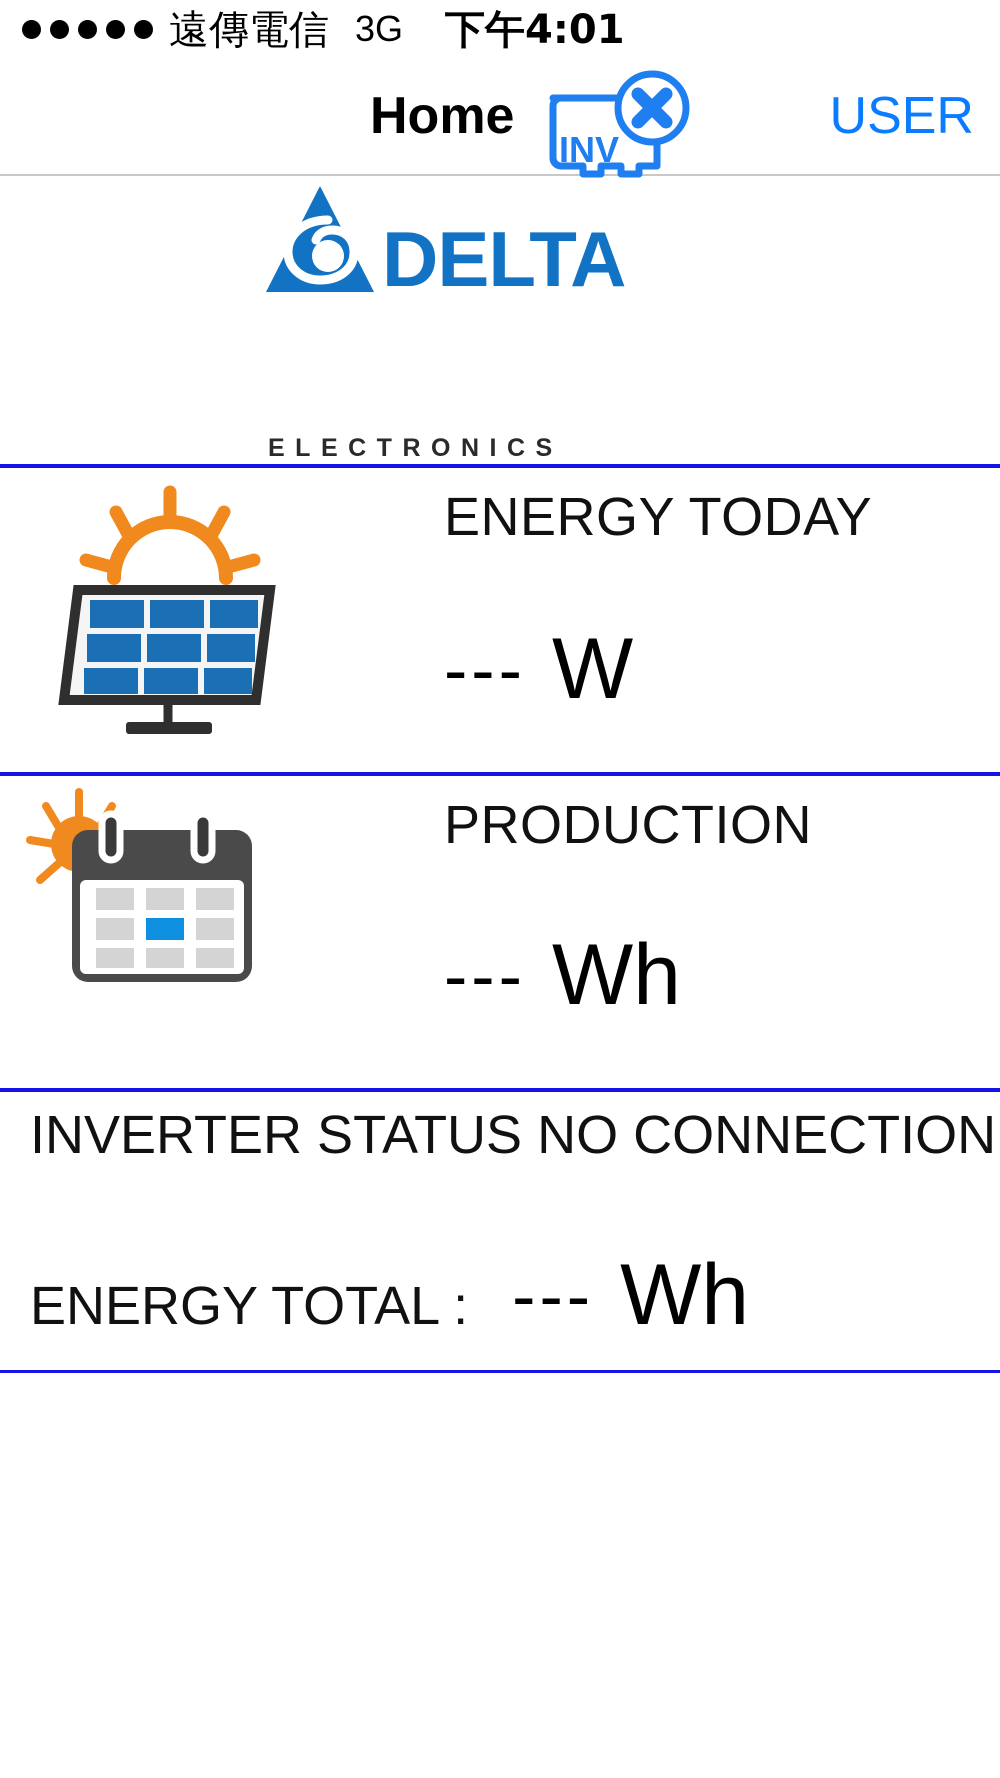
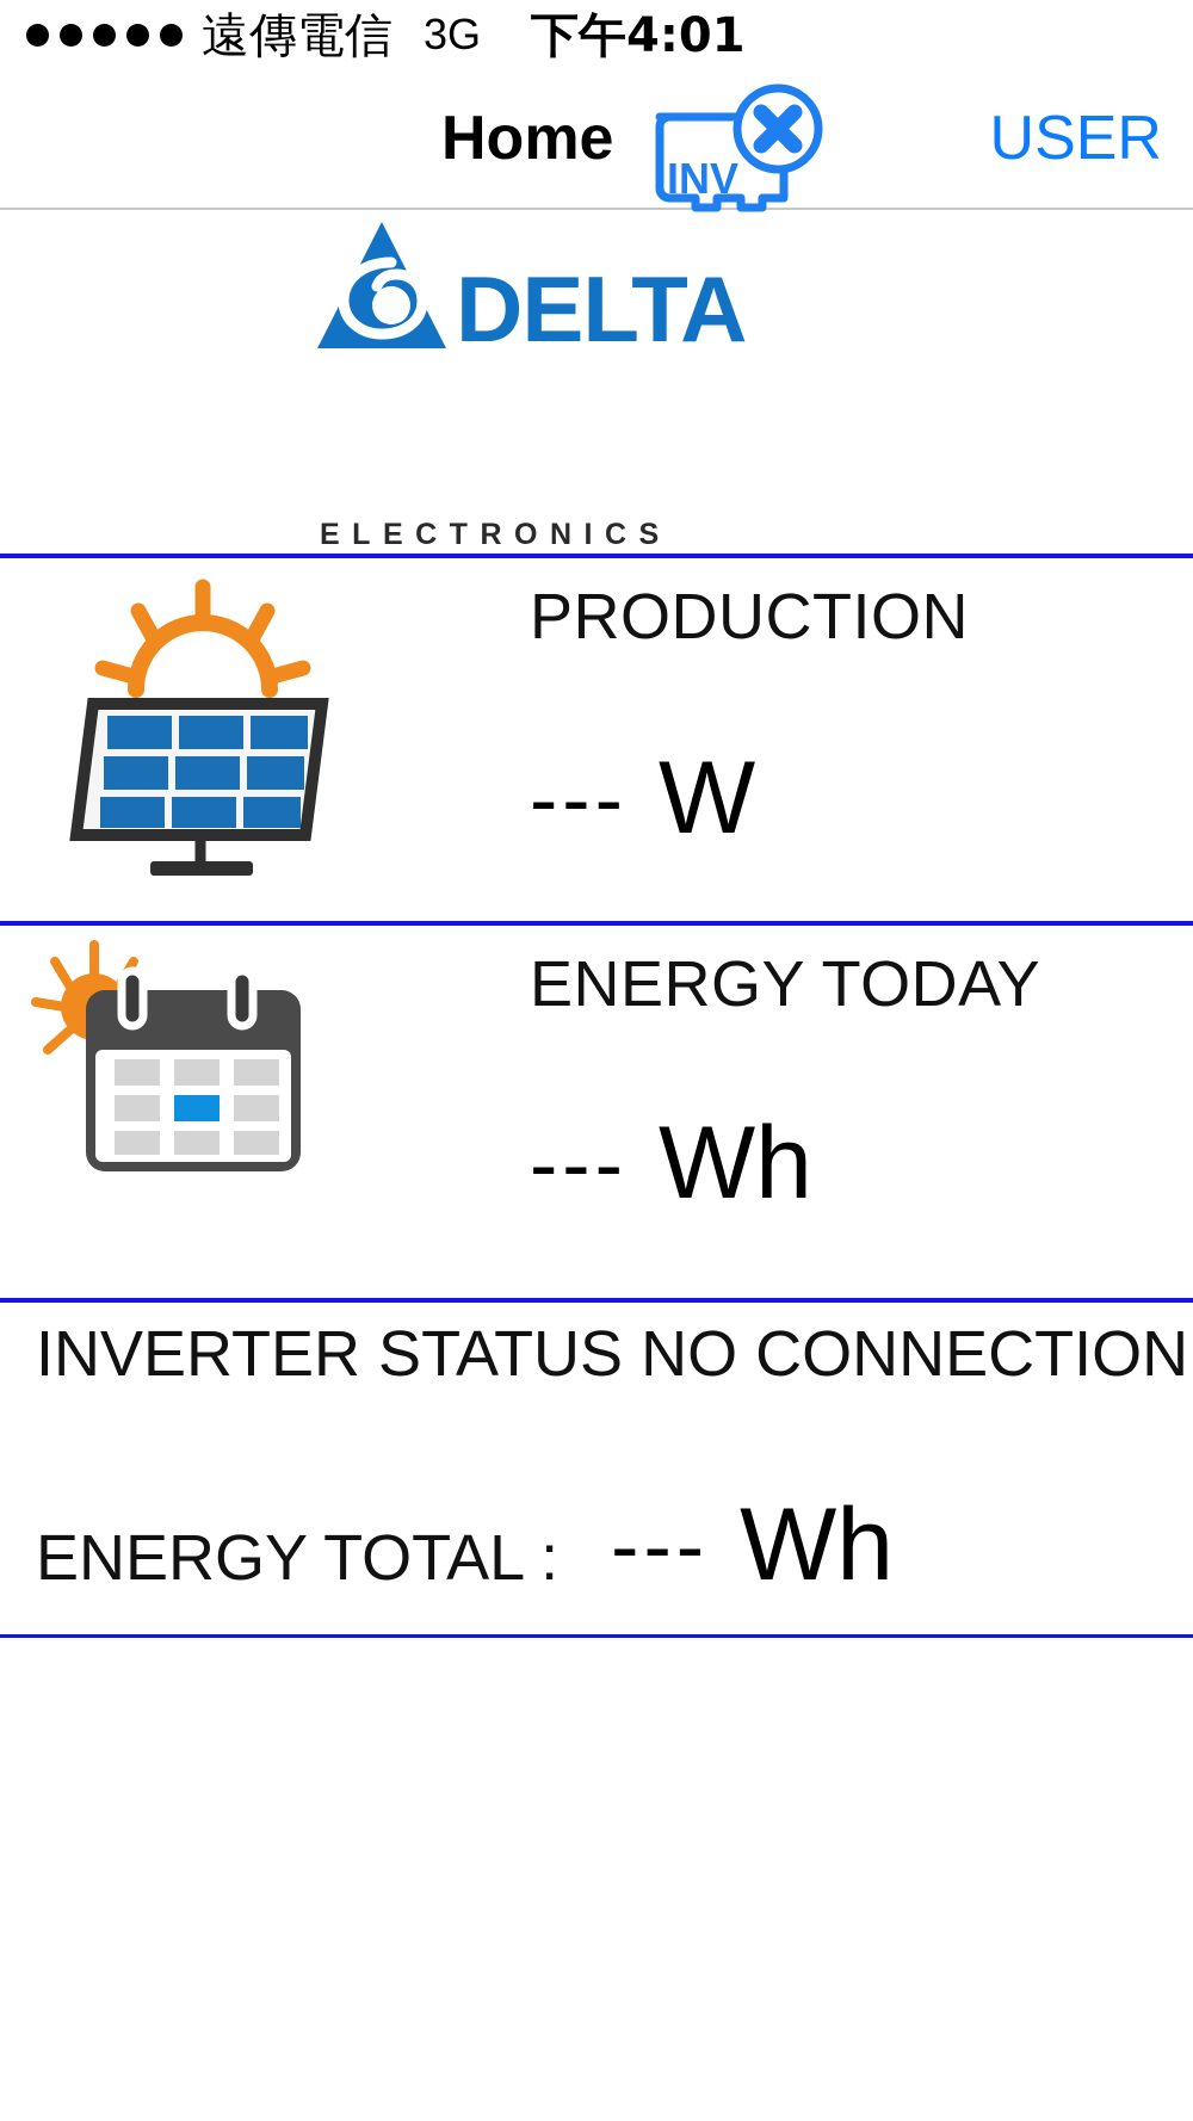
  遠傳電信
  3G
  下午4:01
  Home
  INV
  USER
  DELTA
  ELECTRONICS
- ENERGY TODAY
+ PRODUCTION
  ---
  W
- PRODUCTION
+ ENERGY TODAY
  ---
  Wh
  INVERTER STATUS NO CONNECTION
  ENERGY TOTAL :
  ---
  Wh
